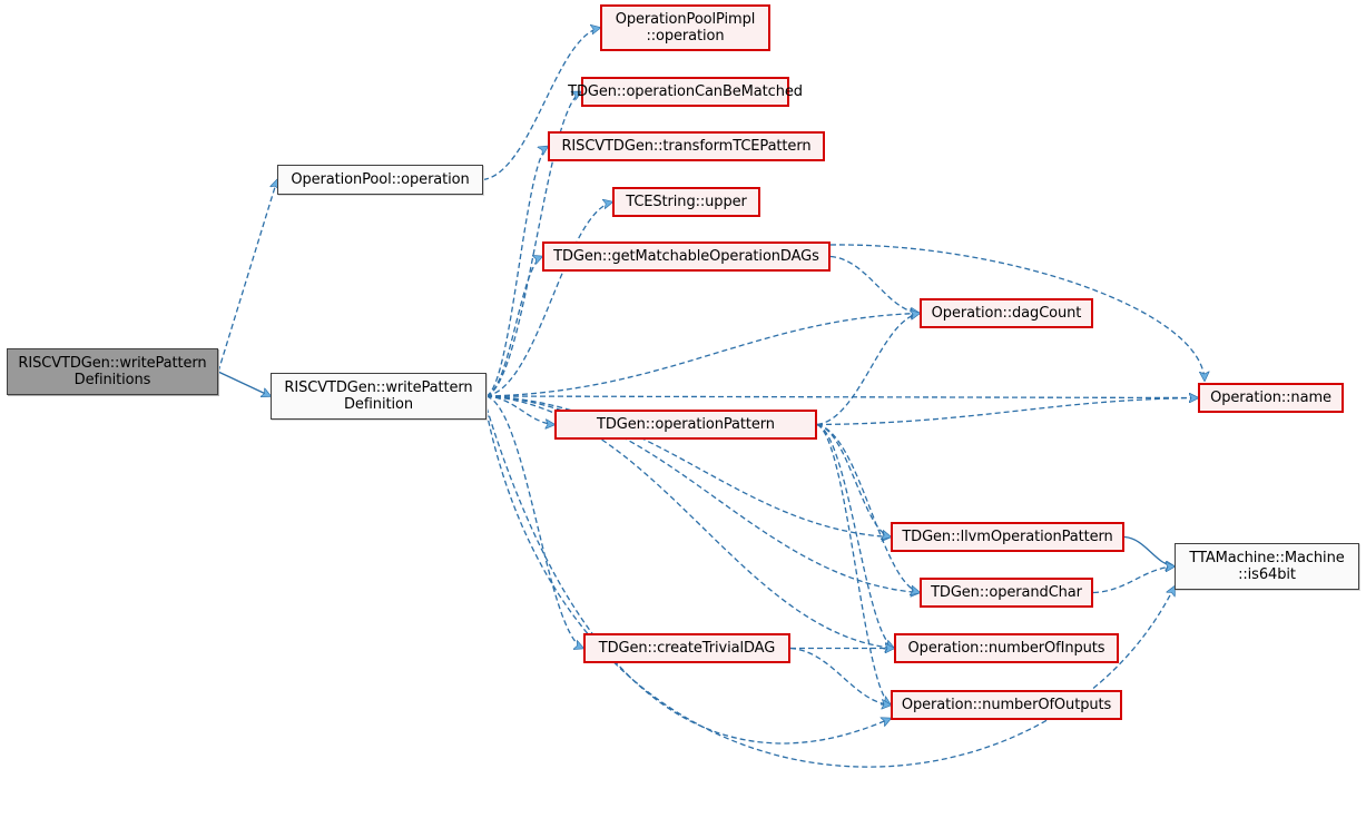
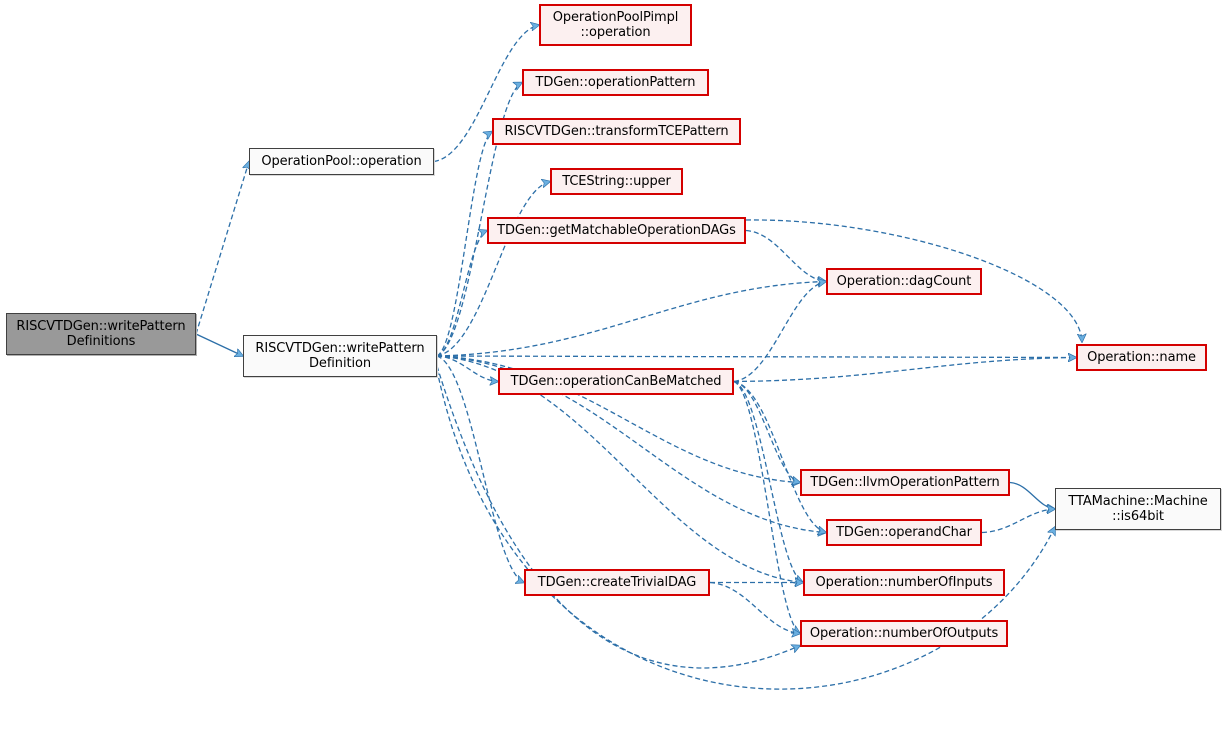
  RISCVTDGen::writePattern
  Definitions
  OperationPool::operation
  RISCVTDGen::writePattern
  Definition
  OperationPoolPimpl
  ::operation
- TDGen::operationCanBeMatched
+ TDGen::operationPattern
  RISCVTDGen::transformTCEPattern
  TCEString::upper
  TDGen::getMatchableOperationDAGs
  Operation::dagCount
  Operation::name
- TDGen::operationPattern
+ TDGen::operationCanBeMatched
  TDGen::llvmOperationPattern
  TTAMachine::Machine
  ::is64bit
  TDGen::operandChar
  TDGen::createTrivialDAG
  Operation::numberOfInputs
  Operation::numberOfOutputs
